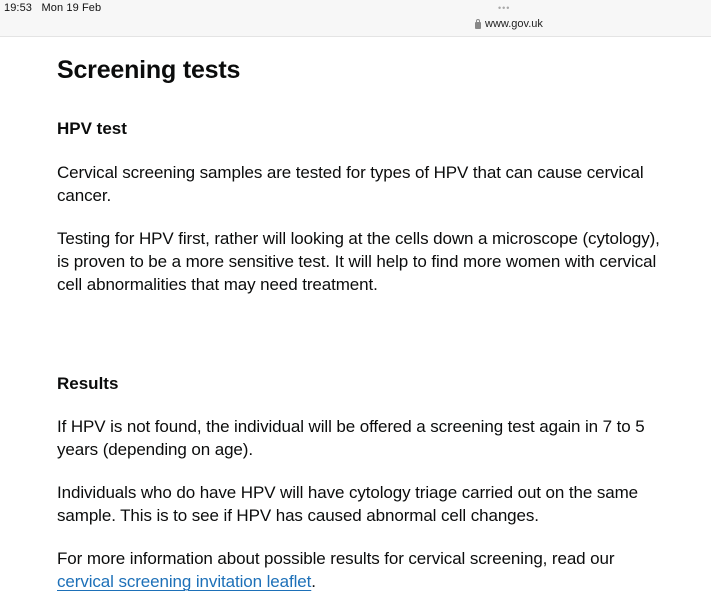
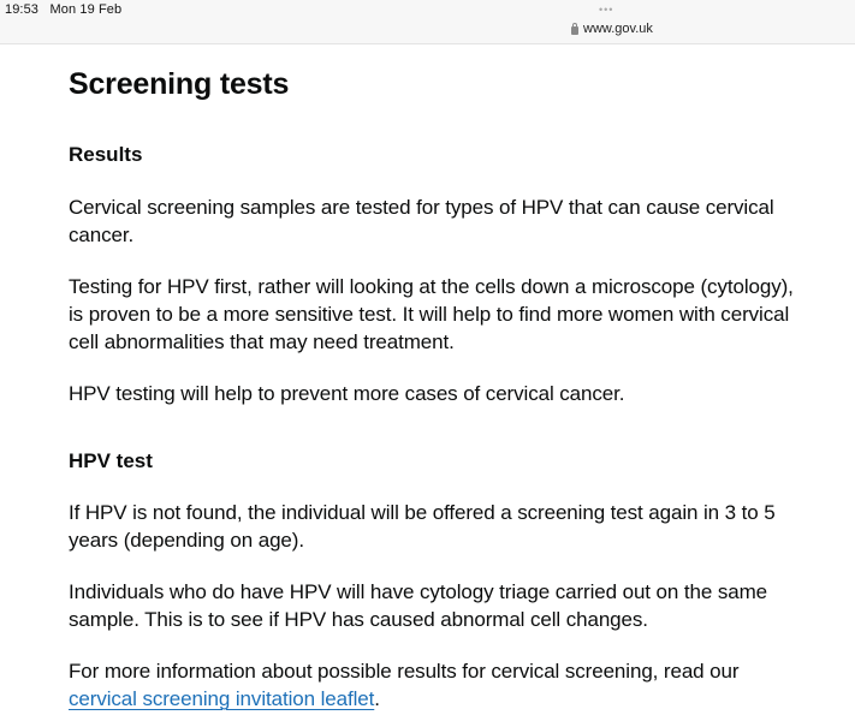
  19:53 Mon 19 Feb
  •••
  www.gov.uk
  Screening tests
- HPV test
+ Results
  Cervical screening samples are tested for types of HPV that can cause cervical cancer.
  Testing for HPV first, rather will looking at the cells down a microscope (cytology), is proven to be a more sensitive test. It will help to find more women with cervical cell abnormalities that may need treatment.
+ HPV testing will help to prevent more cases of cervical cancer.
- Results
+ HPV test
- If HPV is not found, the individual will be offered a screening test again in 7 to 5 years (depending on age).
+ If HPV is not found, the individual will be offered a screening test again in 3 to 5 years (depending on age).
  Individuals who do have HPV will have cytology triage carried out on the same sample. This is to see if HPV has caused abnormal cell changes.
  For more information about possible results for cervical screening, read our cervical screening invitation leaflet.
